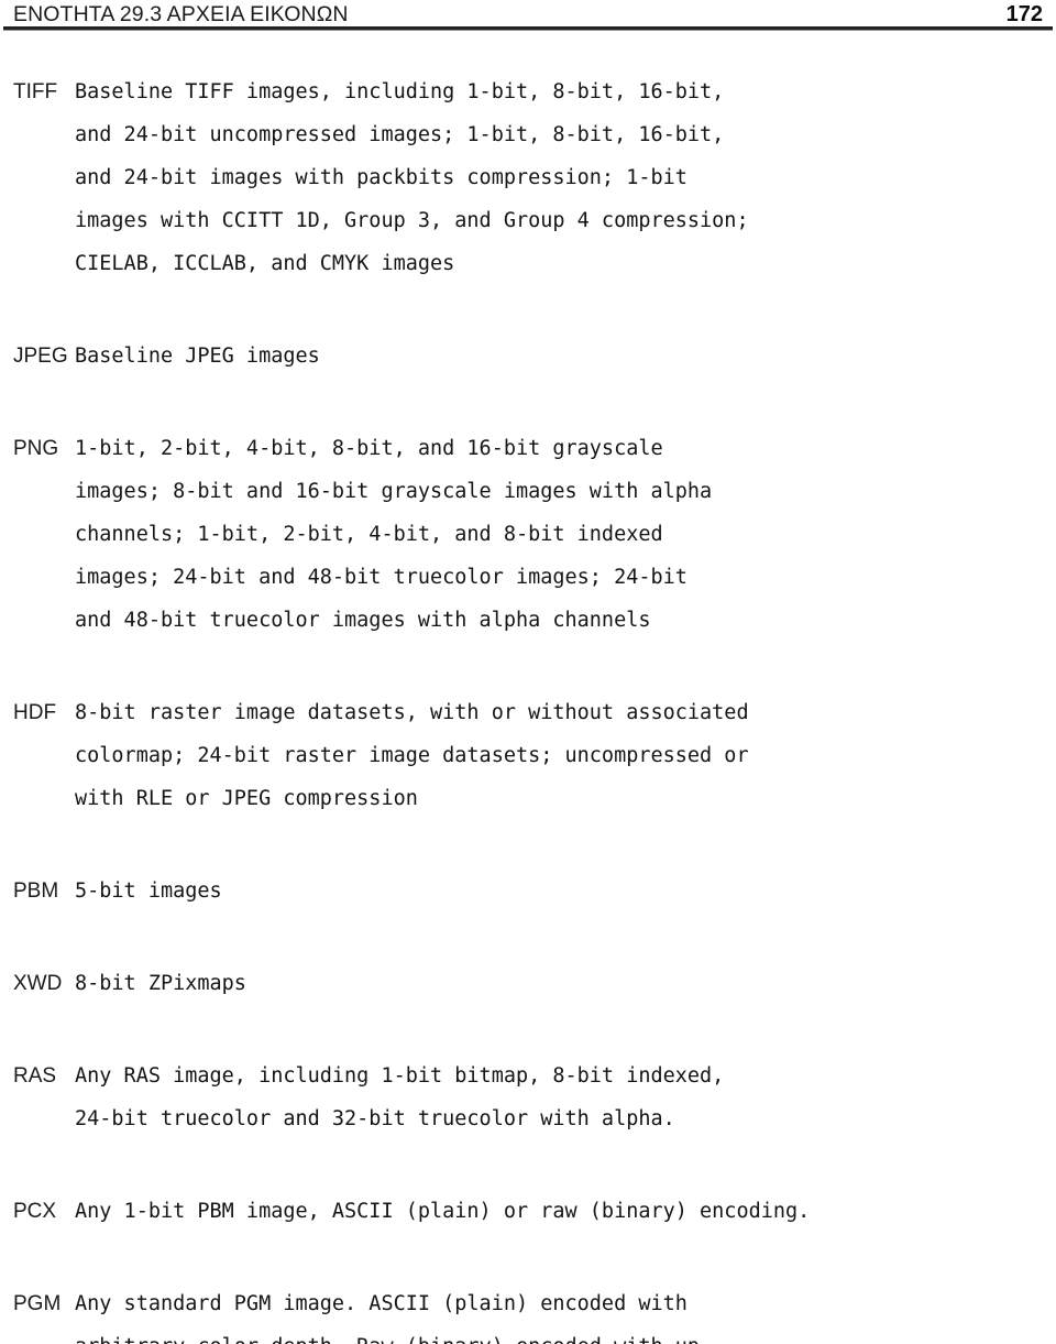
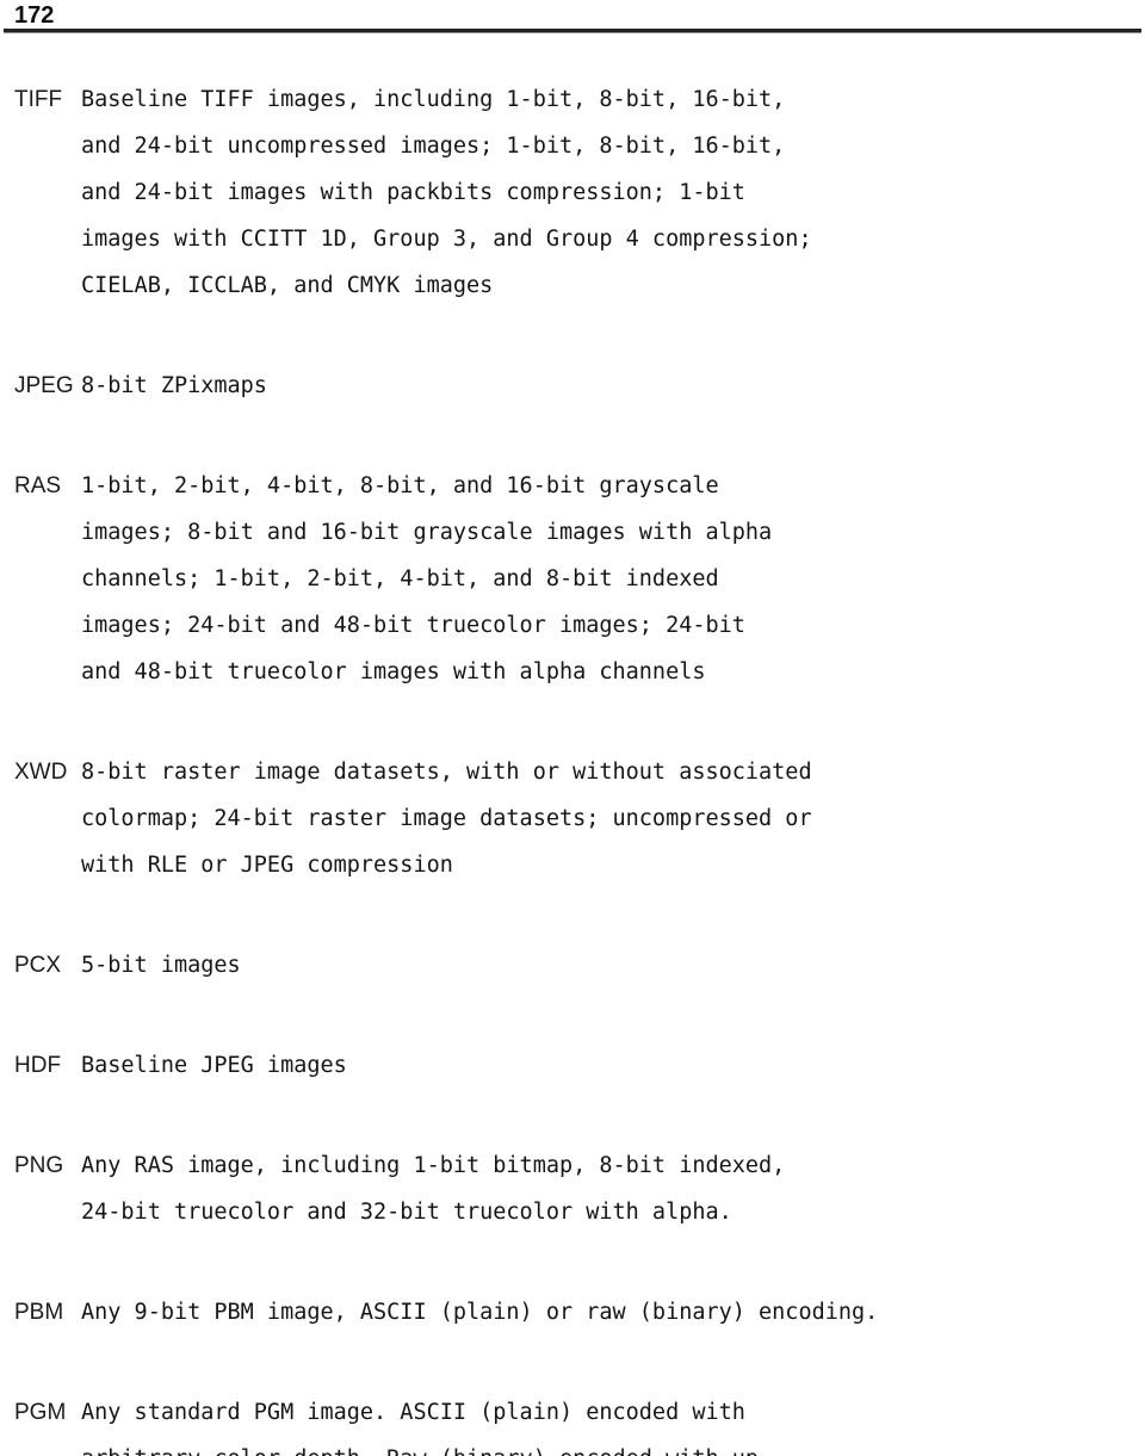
- ΕΝΟΤΗΤΑ 29.3 ΑΡΧΕΙΑ ΕΙΚΟΝΩΝ
  172
  TIFF
  Baseline TIFF images, including 1-bit, 8-bit, 16-bit,
  and 24-bit uncompressed images; 1-bit, 8-bit, 16-bit,
  and 24-bit images with packbits compression; 1-bit
  images with CCITT 1D, Group 3, and Group 4 compression;
  CIELAB, ICCLAB, and CMYK images
  JPEG
- Baseline JPEG images
+ 8-bit ZPixmaps
- PNG
+ RAS
  1-bit, 2-bit, 4-bit, 8-bit, and 16-bit grayscale
  images; 8-bit and 16-bit grayscale images with alpha
  channels; 1-bit, 2-bit, 4-bit, and 8-bit indexed
  images; 24-bit and 48-bit truecolor images; 24-bit
  and 48-bit truecolor images with alpha channels
- HDF
+ XWD
  8-bit raster image datasets, with or without associated
  colormap; 24-bit raster image datasets; uncompressed or
  with RLE or JPEG compression
- PBM
+ PCX
  5-bit images
- XWD
+ HDF
- 8-bit ZPixmaps
+ Baseline JPEG images
- RAS
+ PNG
  Any RAS image, including 1-bit bitmap, 8-bit indexed,
  24-bit truecolor and 32-bit truecolor with alpha.
- PCX
+ PBM
- Any 1-bit PBM image, ASCII (plain) or raw (binary) encoding.
+ Any 9-bit PBM image, ASCII (plain) or raw (binary) encoding.
  PGM
  Any standard PGM image. ASCII (plain) encoded with
